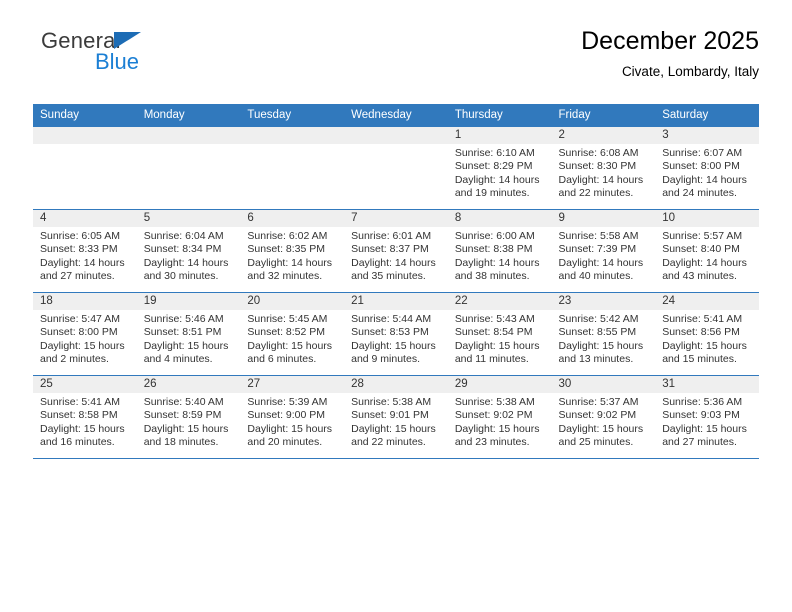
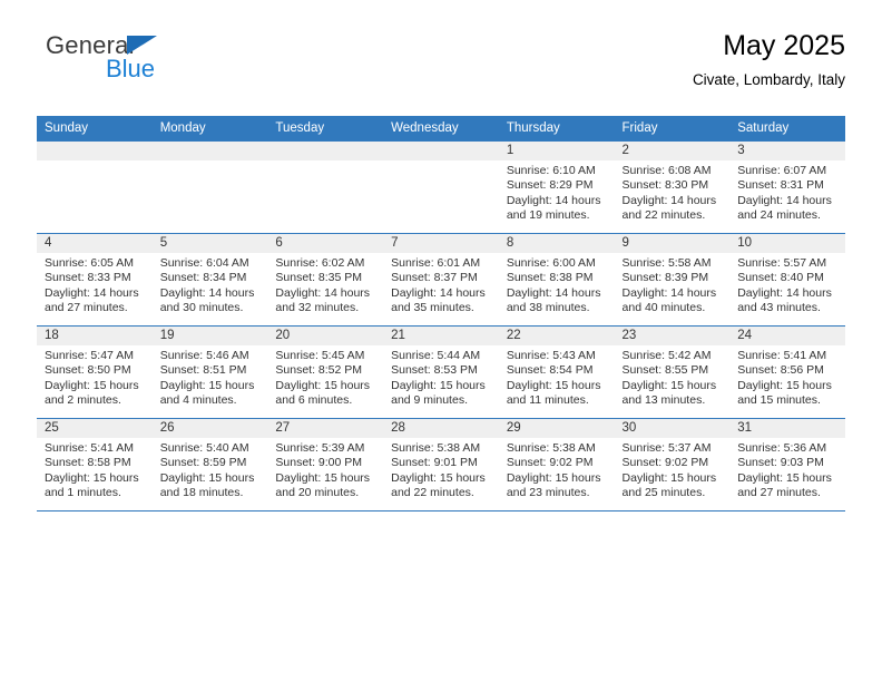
  General
  Blue
- December 2025
+ May 2025
  Civate, Lombardy, Italy
  Sunday	Monday	Tuesday	Wednesday	Thursday	Friday	Saturday
- 				1Sunrise: 6:10 AMSunset: 8:29 PMDaylight: 14 hoursand 19 minutes.	2Sunrise: 6:08 AMSunset: 8:30 PMDaylight: 14 hoursand 22 minutes.	3Sunrise: 6:07 AMSunset: 8:00 PMDaylight: 14 hoursand 24 minutes.
+ 				1Sunrise: 6:10 AMSunset: 8:29 PMDaylight: 14 hoursand 19 minutes.	2Sunrise: 6:08 AMSunset: 8:30 PMDaylight: 14 hoursand 22 minutes.	3Sunrise: 6:07 AMSunset: 8:31 PMDaylight: 14 hoursand 24 minutes.
- 4Sunrise: 6:05 AMSunset: 8:33 PMDaylight: 14 hoursand 27 minutes.	5Sunrise: 6:04 AMSunset: 8:34 PMDaylight: 14 hoursand 30 minutes.	6Sunrise: 6:02 AMSunset: 8:35 PMDaylight: 14 hoursand 32 minutes.	7Sunrise: 6:01 AMSunset: 8:37 PMDaylight: 14 hoursand 35 minutes.	8Sunrise: 6:00 AMSunset: 8:38 PMDaylight: 14 hoursand 38 minutes.	9Sunrise: 5:58 AMSunset: 7:39 PMDaylight: 14 hoursand 40 minutes.	10Sunrise: 5:57 AMSunset: 8:40 PMDaylight: 14 hoursand 43 minutes.
+ 4Sunrise: 6:05 AMSunset: 8:33 PMDaylight: 14 hoursand 27 minutes.	5Sunrise: 6:04 AMSunset: 8:34 PMDaylight: 14 hoursand 30 minutes.	6Sunrise: 6:02 AMSunset: 8:35 PMDaylight: 14 hoursand 32 minutes.	7Sunrise: 6:01 AMSunset: 8:37 PMDaylight: 14 hoursand 35 minutes.	8Sunrise: 6:00 AMSunset: 8:38 PMDaylight: 14 hoursand 38 minutes.	9Sunrise: 5:58 AMSunset: 8:39 PMDaylight: 14 hoursand 40 minutes.	10Sunrise: 5:57 AMSunset: 8:40 PMDaylight: 14 hoursand 43 minutes.
- 18Sunrise: 5:47 AMSunset: 8:00 PMDaylight: 15 hoursand 2 minutes.	19Sunrise: 5:46 AMSunset: 8:51 PMDaylight: 15 hoursand 4 minutes.	20Sunrise: 5:45 AMSunset: 8:52 PMDaylight: 15 hoursand 6 minutes.	21Sunrise: 5:44 AMSunset: 8:53 PMDaylight: 15 hoursand 9 minutes.	22Sunrise: 5:43 AMSunset: 8:54 PMDaylight: 15 hoursand 11 minutes.	23Sunrise: 5:42 AMSunset: 8:55 PMDaylight: 15 hoursand 13 minutes.	24Sunrise: 5:41 AMSunset: 8:56 PMDaylight: 15 hoursand 15 minutes.
+ 18Sunrise: 5:47 AMSunset: 8:50 PMDaylight: 15 hoursand 2 minutes.	19Sunrise: 5:46 AMSunset: 8:51 PMDaylight: 15 hoursand 4 minutes.	20Sunrise: 5:45 AMSunset: 8:52 PMDaylight: 15 hoursand 6 minutes.	21Sunrise: 5:44 AMSunset: 8:53 PMDaylight: 15 hoursand 9 minutes.	22Sunrise: 5:43 AMSunset: 8:54 PMDaylight: 15 hoursand 11 minutes.	23Sunrise: 5:42 AMSunset: 8:55 PMDaylight: 15 hoursand 13 minutes.	24Sunrise: 5:41 AMSunset: 8:56 PMDaylight: 15 hoursand 15 minutes.
- 25Sunrise: 5:41 AMSunset: 8:58 PMDaylight: 15 hoursand 16 minutes.	26Sunrise: 5:40 AMSunset: 8:59 PMDaylight: 15 hoursand 18 minutes.	27Sunrise: 5:39 AMSunset: 9:00 PMDaylight: 15 hoursand 20 minutes.	28Sunrise: 5:38 AMSunset: 9:01 PMDaylight: 15 hoursand 22 minutes.	29Sunrise: 5:38 AMSunset: 9:02 PMDaylight: 15 hoursand 23 minutes.	30Sunrise: 5:37 AMSunset: 9:02 PMDaylight: 15 hoursand 25 minutes.	31Sunrise: 5:36 AMSunset: 9:03 PMDaylight: 15 hoursand 27 minutes.
+ 25Sunrise: 5:41 AMSunset: 8:58 PMDaylight: 15 hoursand 1 minutes.	26Sunrise: 5:40 AMSunset: 8:59 PMDaylight: 15 hoursand 18 minutes.	27Sunrise: 5:39 AMSunset: 9:00 PMDaylight: 15 hoursand 20 minutes.	28Sunrise: 5:38 AMSunset: 9:01 PMDaylight: 15 hoursand 22 minutes.	29Sunrise: 5:38 AMSunset: 9:02 PMDaylight: 15 hoursand 23 minutes.	30Sunrise: 5:37 AMSunset: 9:02 PMDaylight: 15 hoursand 25 minutes.	31Sunrise: 5:36 AMSunset: 9:03 PMDaylight: 15 hoursand 27 minutes.
